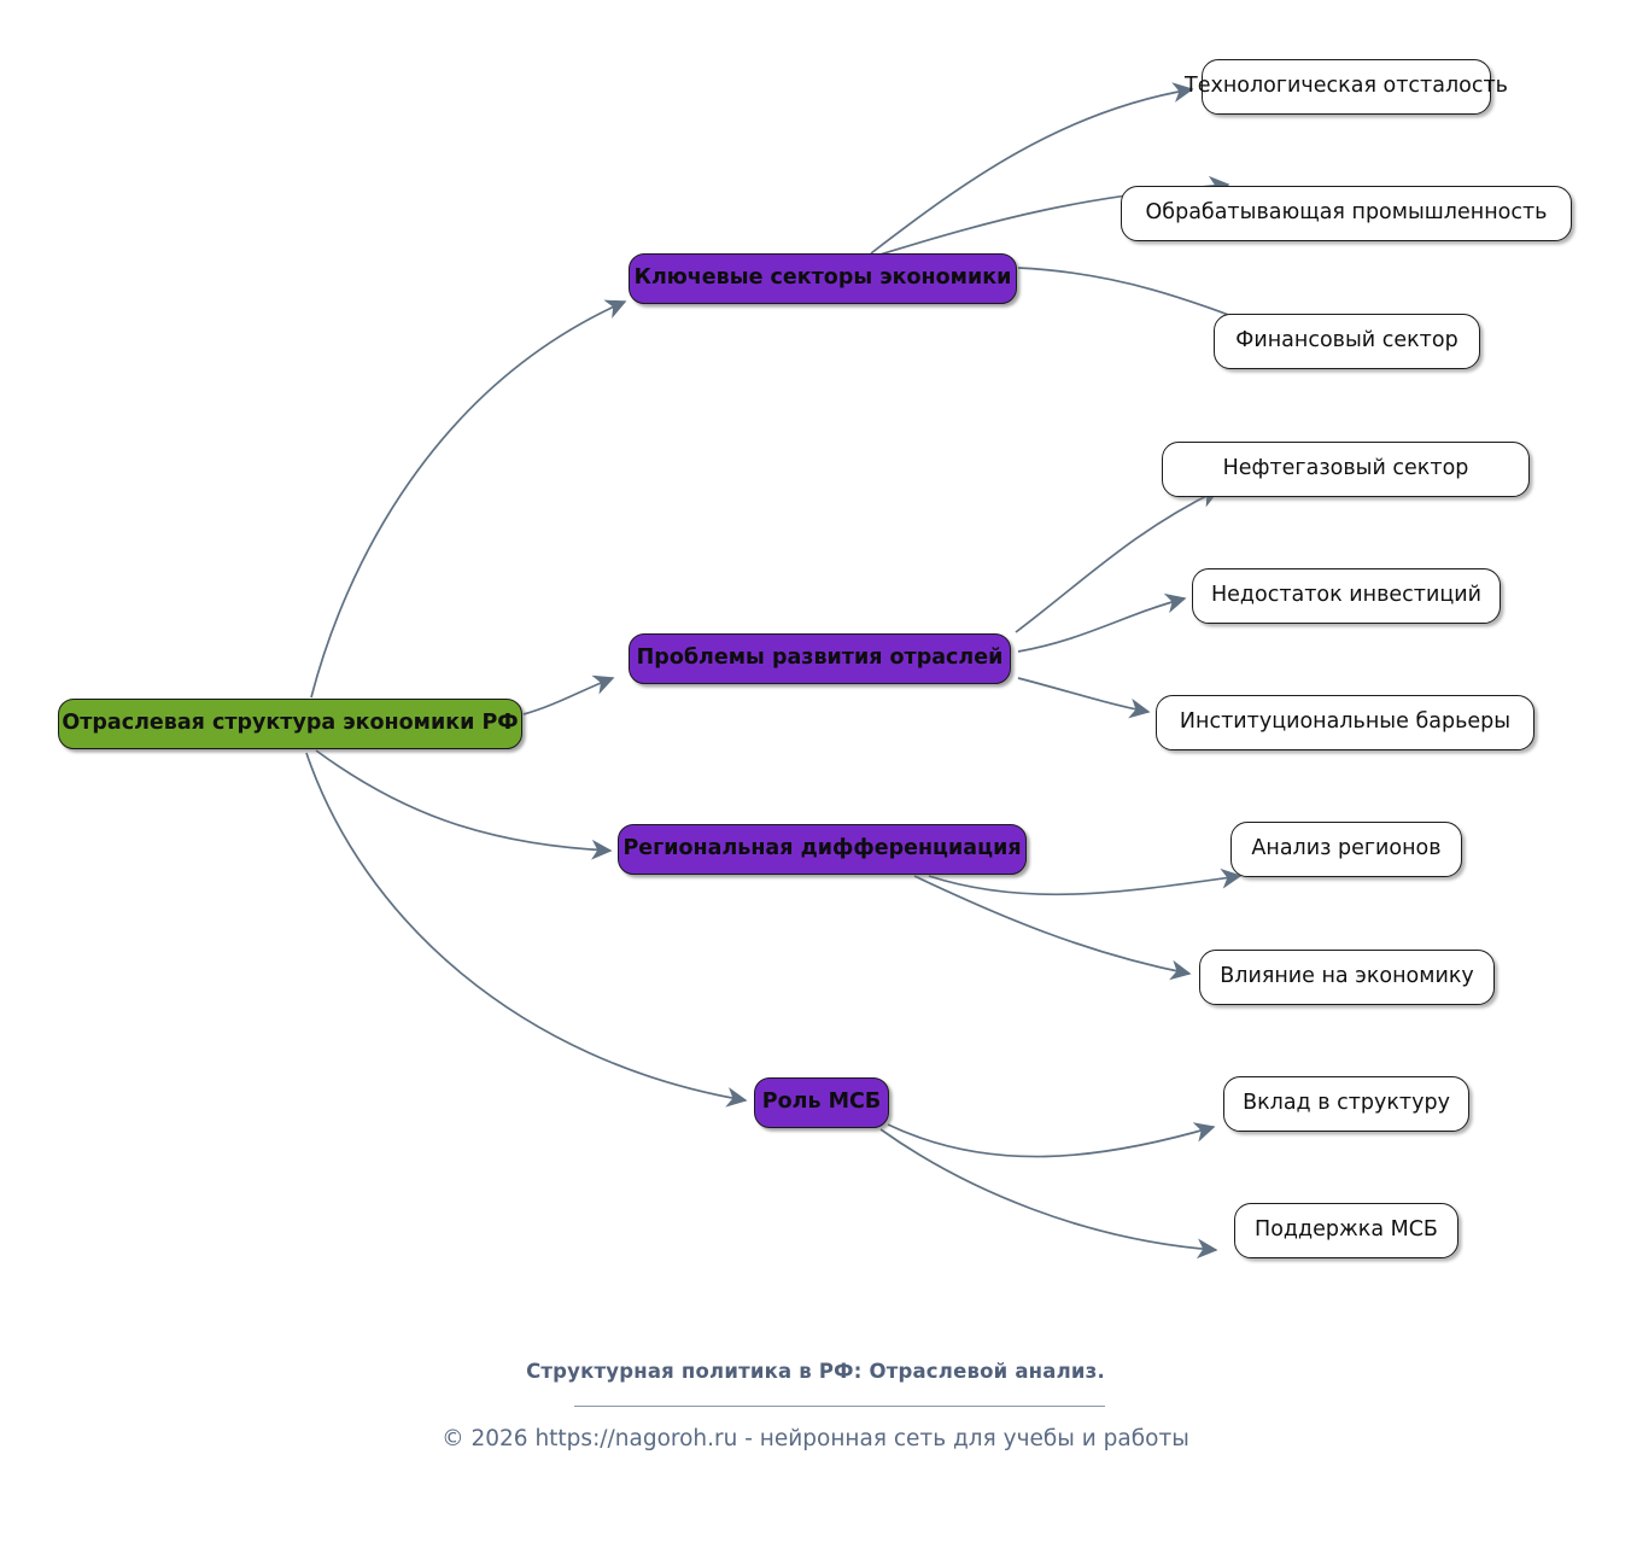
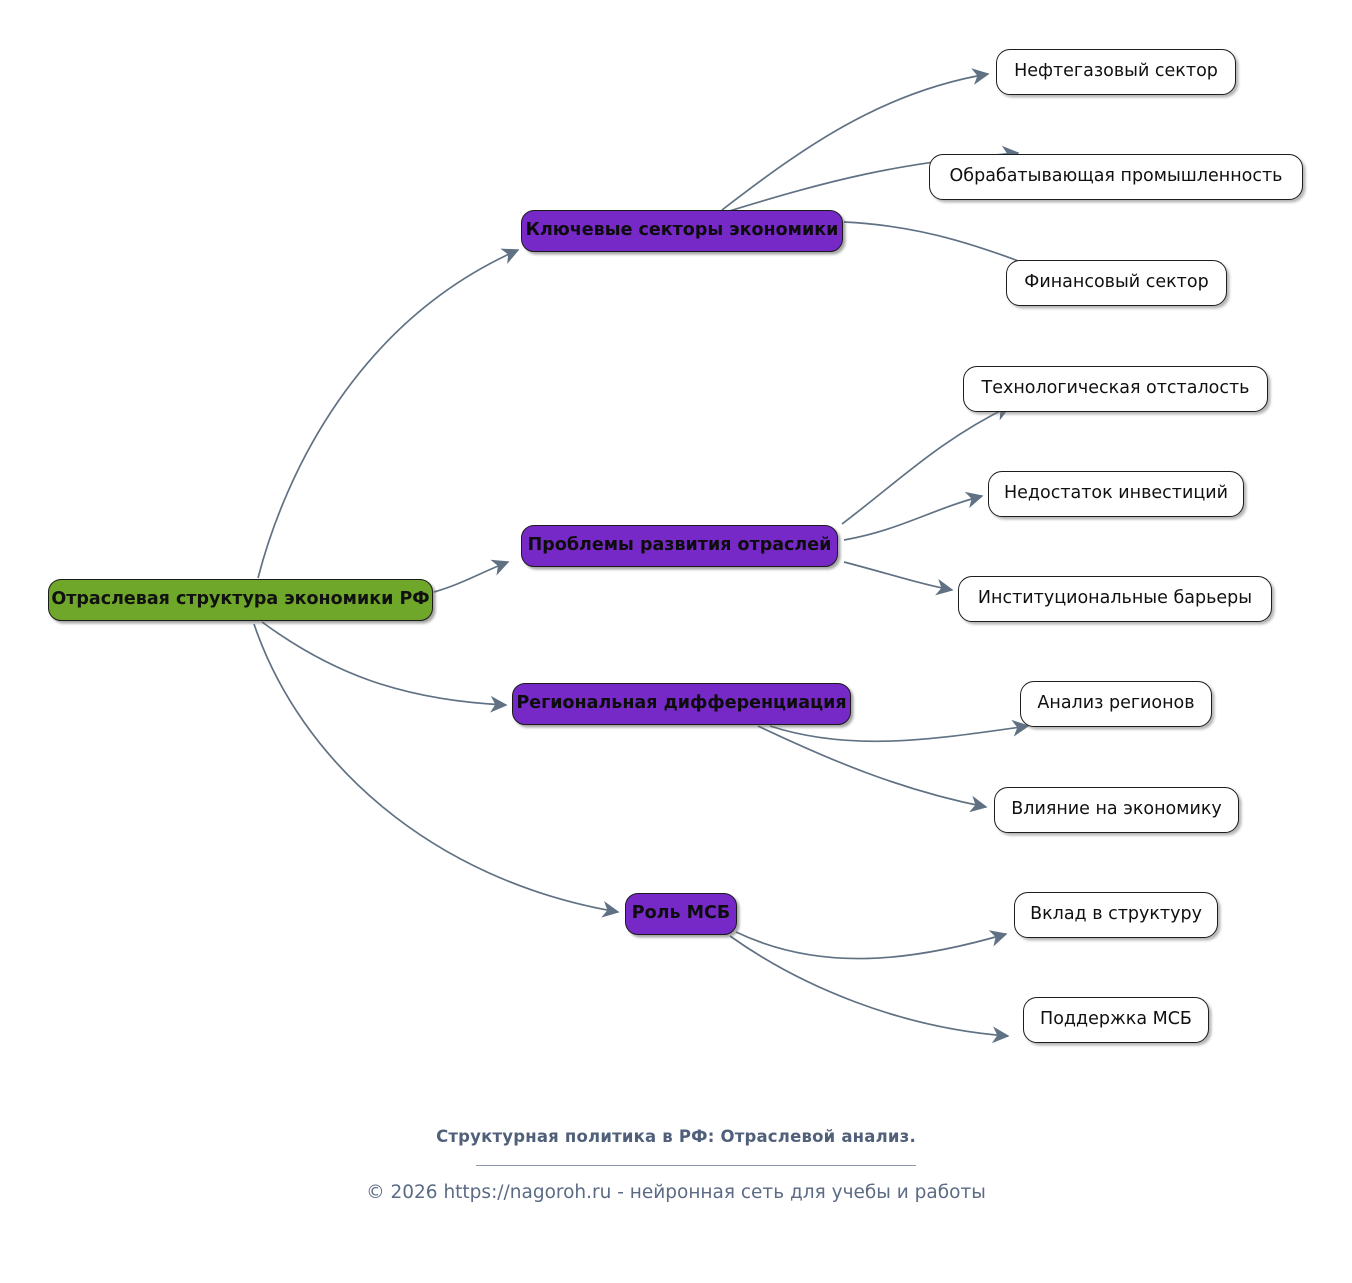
  Отраслевая структура экономики РФ
  Ключевые секторы экономики
- Технологическая отсталость
+ Нефтегазовый сектор
  Обрабатывающая промышленность
  Финансовый сектор
  Проблемы развития отраслей
- Нефтегазовый сектор
+ Технологическая отсталость
  Недостаток инвестиций
  Институциональные барьеры
  Региональная дифференциация
  Анализ регионов
  Влияние на экономику
  Роль МСБ
  Вклад в структуру
  Поддержка МСБ
  Структурная политика в РФ: Отраслевой анализ.
  © 2026 https://nagoroh.ru - нейронная сеть для учебы и работы
